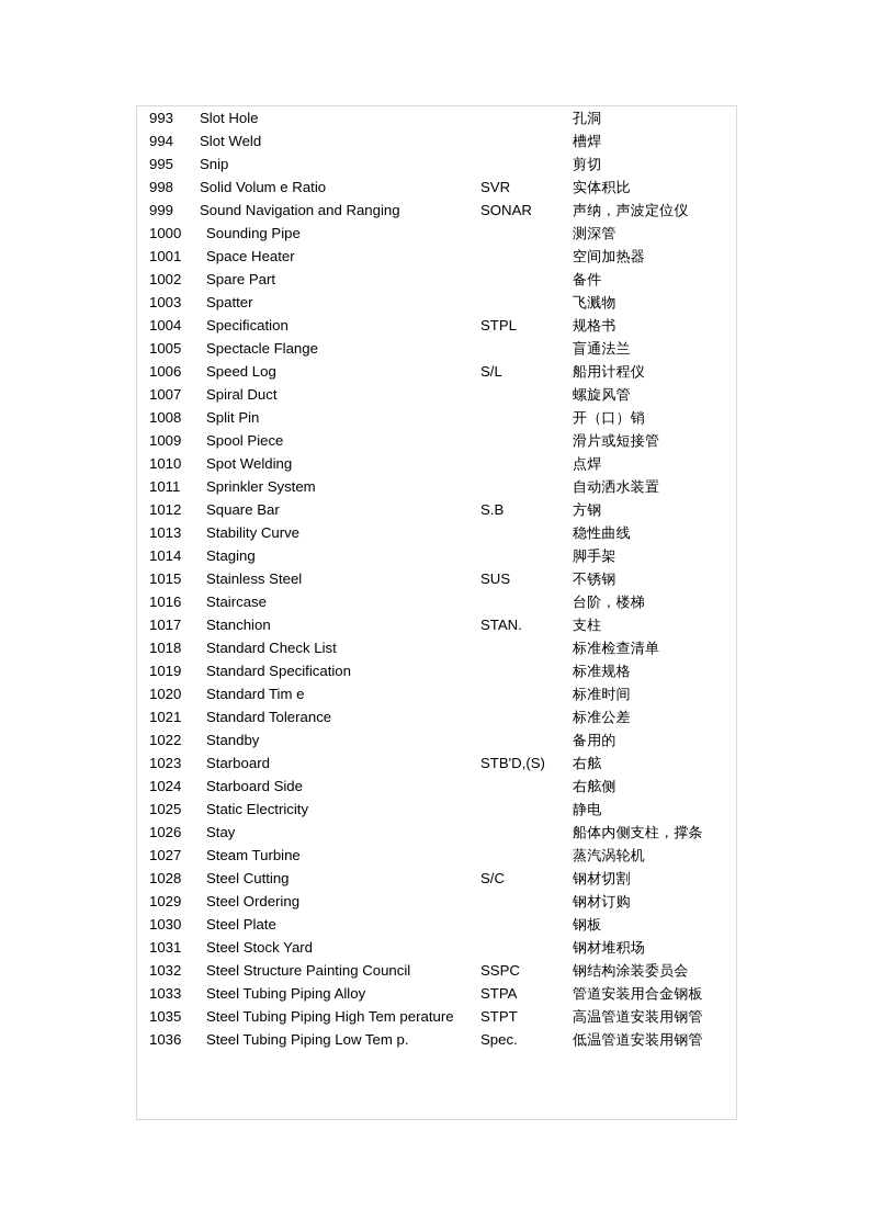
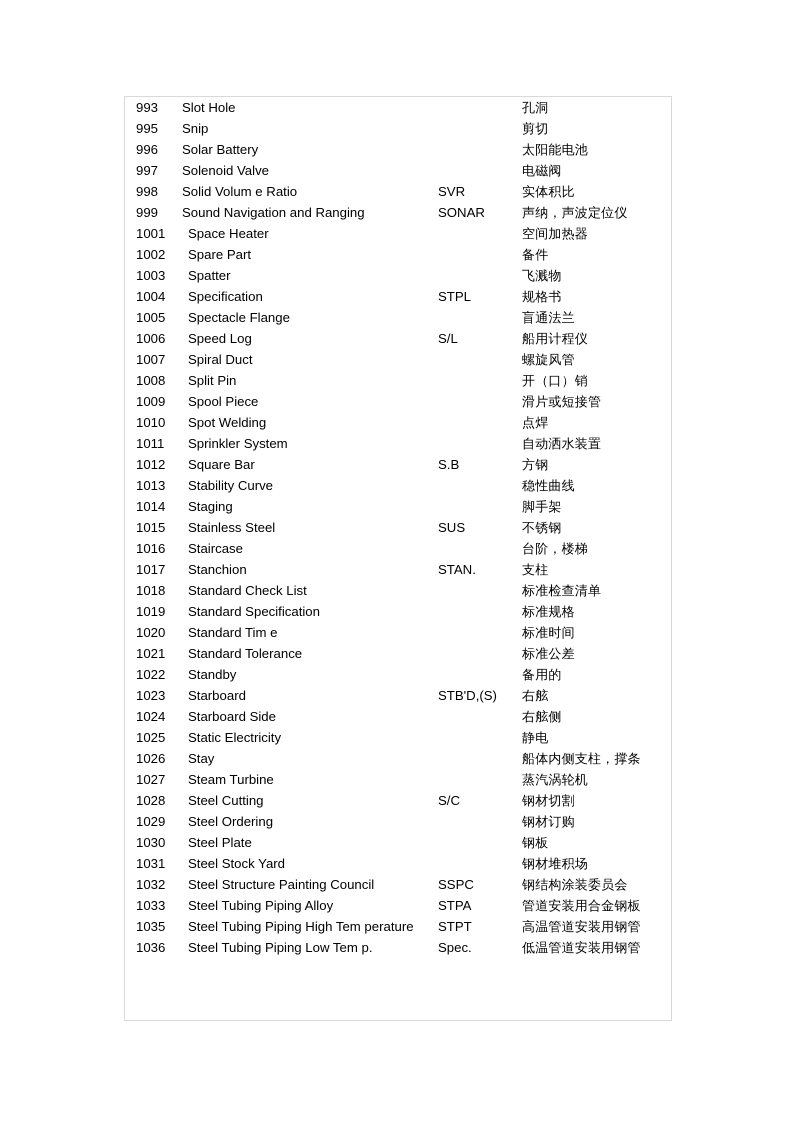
  993	Slot Hole		孔洞
- 994	Slot Weld		槽焊
  995	Snip		剪切
+ 996	Solar Battery		太阳能电池
+ 997	Solenoid Valve		电磁阀
  998	Solid Volum e Ratio	SVR	实体积比
  999	Sound Navigation and Ranging	SONAR	声纳，声波定位仪
- 1000	Sounding Pipe		测深管
  1001	Space Heater		空间加热器
  1002	Spare Part		备件
  1003	Spatter		飞溅物
  1004	Specification	STPL	规格书
  1005	Spectacle Flange		盲通法兰
  1006	Speed Log	S/L	船用计程仪
  1007	Spiral Duct		螺旋风管
  1008	Split Pin		开（口）销
  1009	Spool Piece		滑片或短接管
  1010	Spot Welding		点焊
  1011	Sprinkler System		自动洒水装置
  1012	Square Bar	S.B	方钢
  1013	Stability Curve		稳性曲线
  1014	Staging		脚手架
  1015	Stainless Steel	SUS	不锈钢
  1016	Staircase		台阶，楼梯
  1017	Stanchion	STAN.	支柱
  1018	Standard Check List		标准检查清单
  1019	Standard Specification		标准规格
  1020	Standard Tim e		标准时间
  1021	Standard Tolerance		标准公差
  1022	Standby		备用的
  1023	Starboard	STB'D,(S)	右舷
  1024	Starboard Side		右舷侧
  1025	Static Electricity		静电
  1026	Stay		船体内侧支柱，撑条
  1027	Steam Turbine		蒸汽涡轮机
  1028	Steel Cutting	S/C	钢材切割
  1029	Steel Ordering		钢材订购
  1030	Steel Plate		钢板
  1031	Steel Stock Yard		钢材堆积场
  1032	Steel Structure Painting Council	SSPC	钢结构涂装委员会
  1033	Steel Tubing Piping Alloy	STPA	管道安装用合金钢板
  1035	Steel Tubing Piping High Tem perature	STPT	高温管道安装用钢管
  1036	Steel Tubing Piping Low Tem p.	Spec.	低温管道安装用钢管
